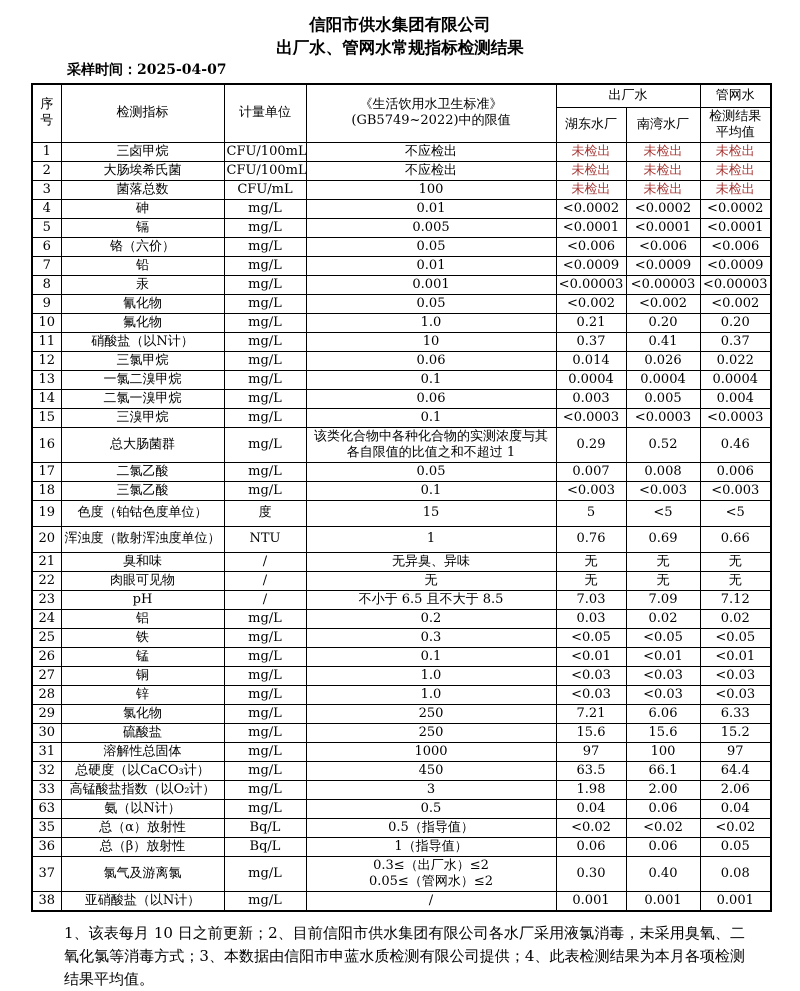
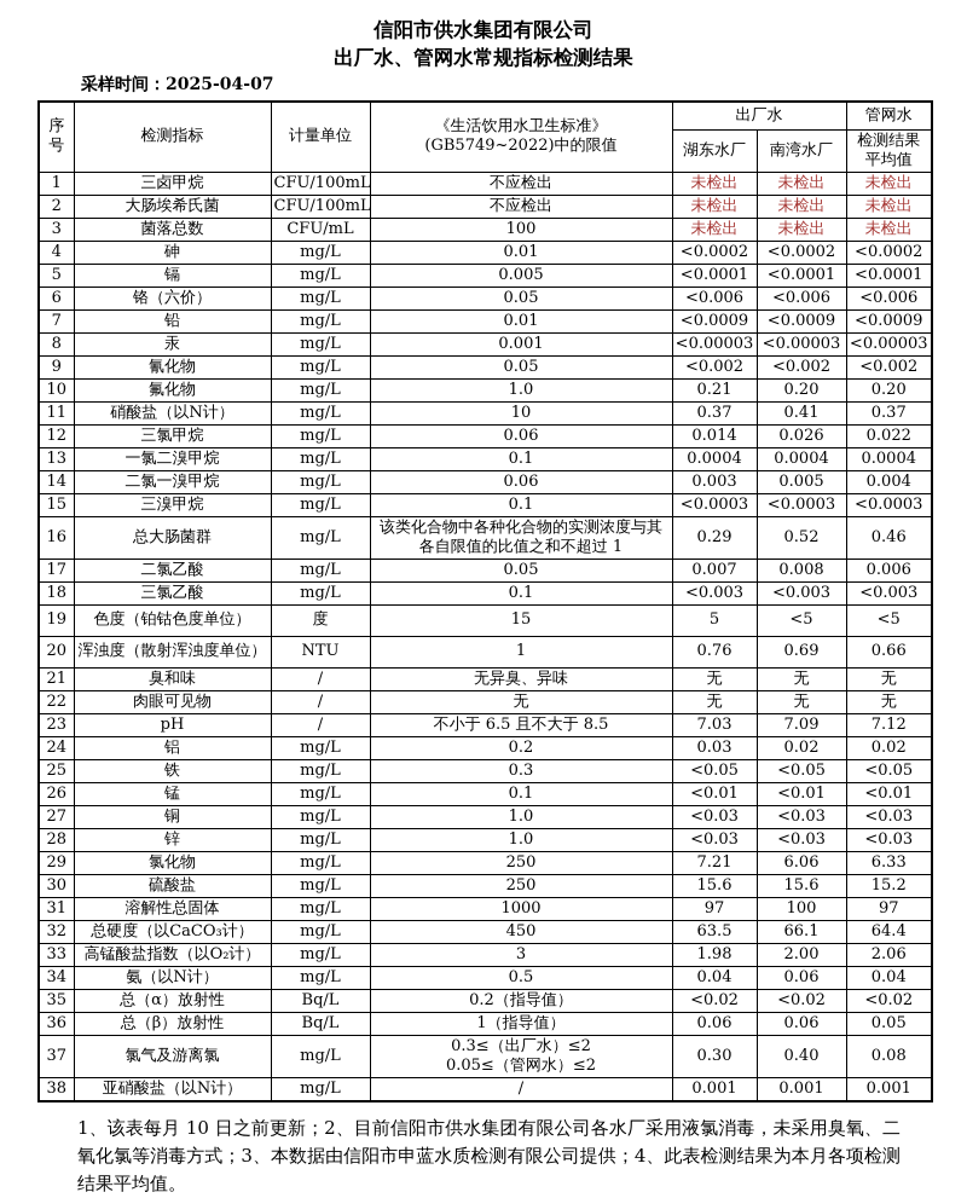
  信阳市供水集团有限公司
  出厂水、管网水常规指标检测结果
  采样时间：2025-04-07
  序 号	检测指标	计量单位	《生活饮用水卫生标准》 (GB5749~2022)中的限值	出厂水	管网水
  湖东水厂	南湾水厂	检测结果 平均值
  1	三卤甲烷	CFU/100mL	不应检出	未检出	未检出	未检出
  2	大肠埃希氏菌	CFU/100mL	不应检出	未检出	未检出	未检出
  3	菌落总数	CFU/mL	100	未检出	未检出	未检出
  4	砷	mg/L	0.01	<0.0002	<0.0002	<0.0002
  5	镉	mg/L	0.005	<0.0001	<0.0001	<0.0001
  6	铬（六价）	mg/L	0.05	<0.006	<0.006	<0.006
  7	铅	mg/L	0.01	<0.0009	<0.0009	<0.0009
  8	汞	mg/L	0.001	<0.00003	<0.00003	<0.00003
  9	氰化物	mg/L	0.05	<0.002	<0.002	<0.002
  10	氟化物	mg/L	1.0	0.21	0.20	0.20
  11	硝酸盐（以N计）	mg/L	10	0.37	0.41	0.37
  12	三氯甲烷	mg/L	0.06	0.014	0.026	0.022
  13	一氯二溴甲烷	mg/L	0.1	0.0004	0.0004	0.0004
  14	二氯一溴甲烷	mg/L	0.06	0.003	0.005	0.004
  15	三溴甲烷	mg/L	0.1	<0.0003	<0.0003	<0.0003
  16	总大肠菌群	mg/L	该类化合物中各种化合物的实测浓度与其各自限值的比值之和不超过 1	0.29	0.52	0.46
  17	二氯乙酸	mg/L	0.05	0.007	0.008	0.006
  18	三氯乙酸	mg/L	0.1	<0.003	<0.003	<0.003
  19	色度（铂钴色度单位）	度	15	5	<5	<5
  20	浑浊度（散射浑浊度单位）	NTU	1	0.76	0.69	0.66
  21	臭和味	/	无异臭、异味	无	无	无
  22	肉眼可见物	/	无	无	无	无
  23	pH	/	不小于 6.5 且不大于 8.5	7.03	7.09	7.12
  24	铝	mg/L	0.2	0.03	0.02	0.02
  25	铁	mg/L	0.3	<0.05	<0.05	<0.05
  26	锰	mg/L	0.1	<0.01	<0.01	<0.01
  27	铜	mg/L	1.0	<0.03	<0.03	<0.03
  28	锌	mg/L	1.0	<0.03	<0.03	<0.03
  29	氯化物	mg/L	250	7.21	6.06	6.33
  30	硫酸盐	mg/L	250	15.6	15.6	15.2
  31	溶解性总固体	mg/L	1000	97	100	97
  32	总硬度（以CaCO₃计）	mg/L	450	63.5	66.1	64.4
  33	高锰酸盐指数（以O₂计）	mg/L	3	1.98	2.00	2.06
- 63	氨（以N计）	mg/L	0.5	0.04	0.06	0.04
+ 34	氨（以N计）	mg/L	0.5	0.04	0.06	0.04
- 35	总（α）放射性	Bq/L	0.5（指导值）	<0.02	<0.02	<0.02
+ 35	总（α）放射性	Bq/L	0.2（指导值）	<0.02	<0.02	<0.02
  36	总（β）放射性	Bq/L	1（指导值）	0.06	0.06	0.05
  37	氯气及游离氯	mg/L	0.3≤（出厂水）≤2 0.05≤（管网水）≤2	0.30	0.40	0.08
  38	亚硝酸盐（以N计）	mg/L	/	0.001	0.001	0.001
  1、该表每月 10 日之前更新；2、目前信阳市供水集团有限公司各水厂采用液氯消毒，未采用臭氧、二氧化氯等消毒方式；3、本数据由信阳市申蓝水质检测有限公司提供；4、此表检测结果为本月各项检测结果平均值。
